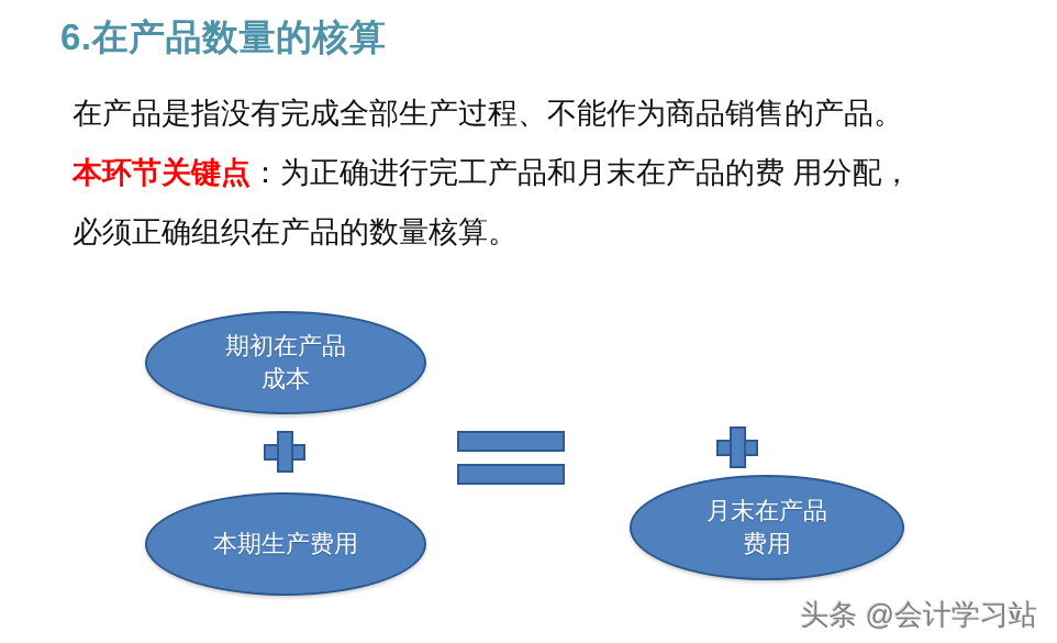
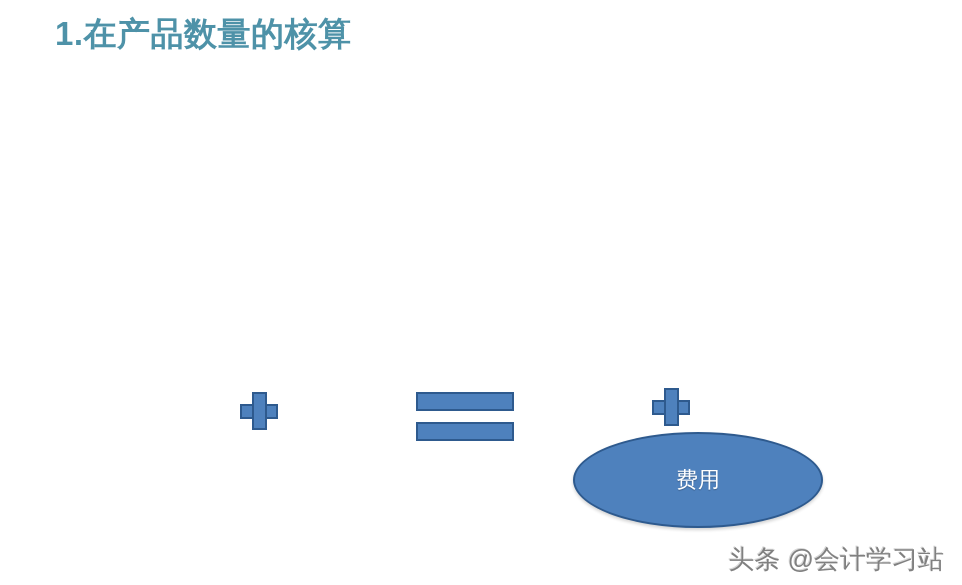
- 6.在产品数量的核算
+ 1.在产品数量的核算
- 在产品是指没有完成全部生产过程、不能作为商品销售的产品。
- 本环节关键点：为正确进行完工产品和月末在产品的费 用分配，
- 必须正确组织在产品的数量核算。
- 期初在产品
- 成本
- 本期生产费用
- 月末在产品
  费用
  头条 @会计学习站
